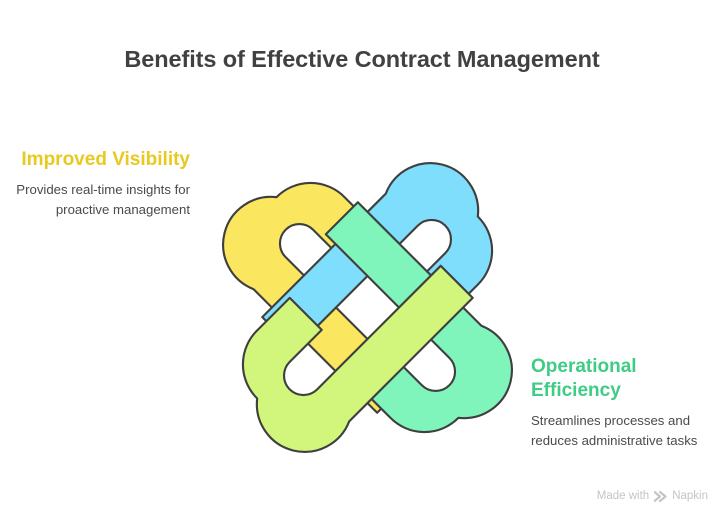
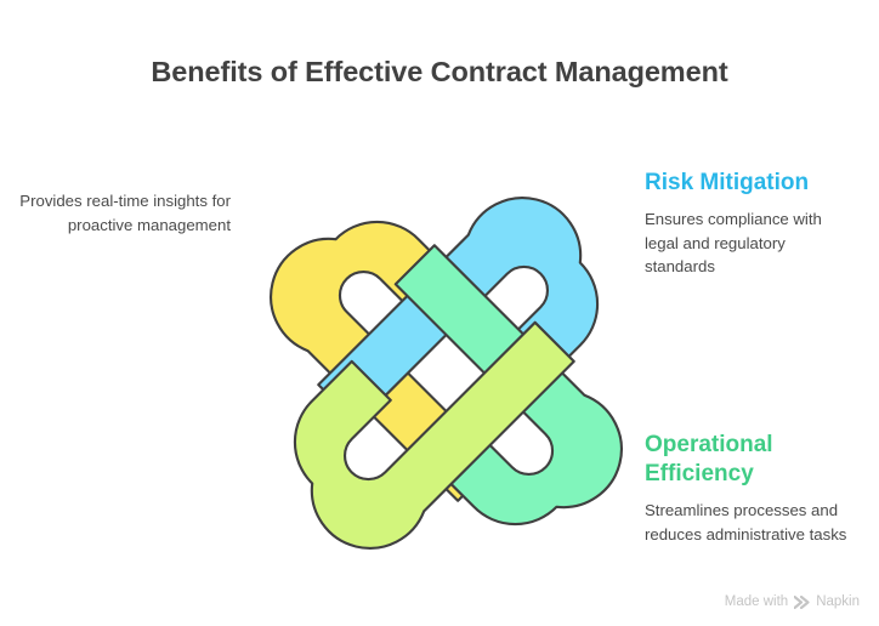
  Benefits of Effective Contract Management
- Improved Visibility
  Provides real-time insights for proactive management
+ Risk Mitigation
+ Ensures compliance with legal and regulatory standards
  Operational Efficiency
  Streamlines processes and reduces administrative tasks
  Made with
  Napkin
